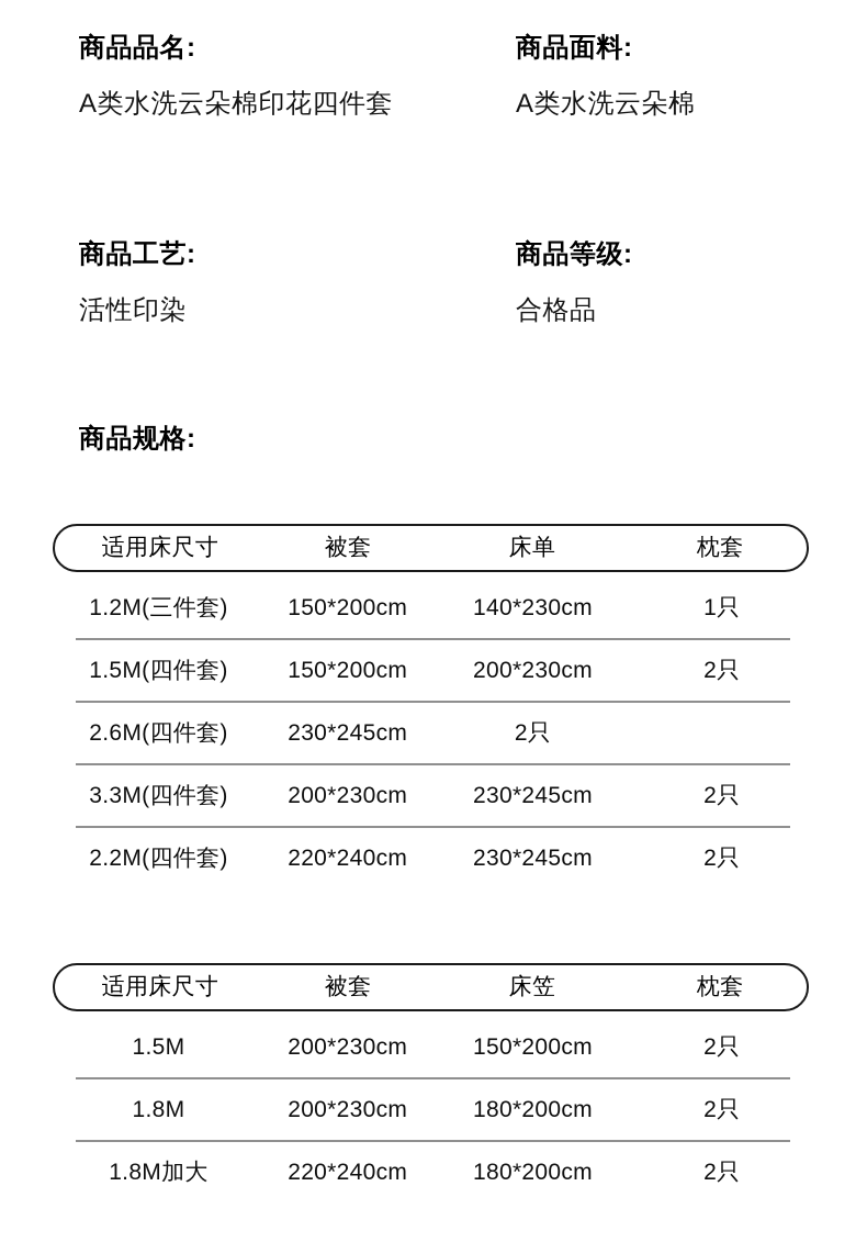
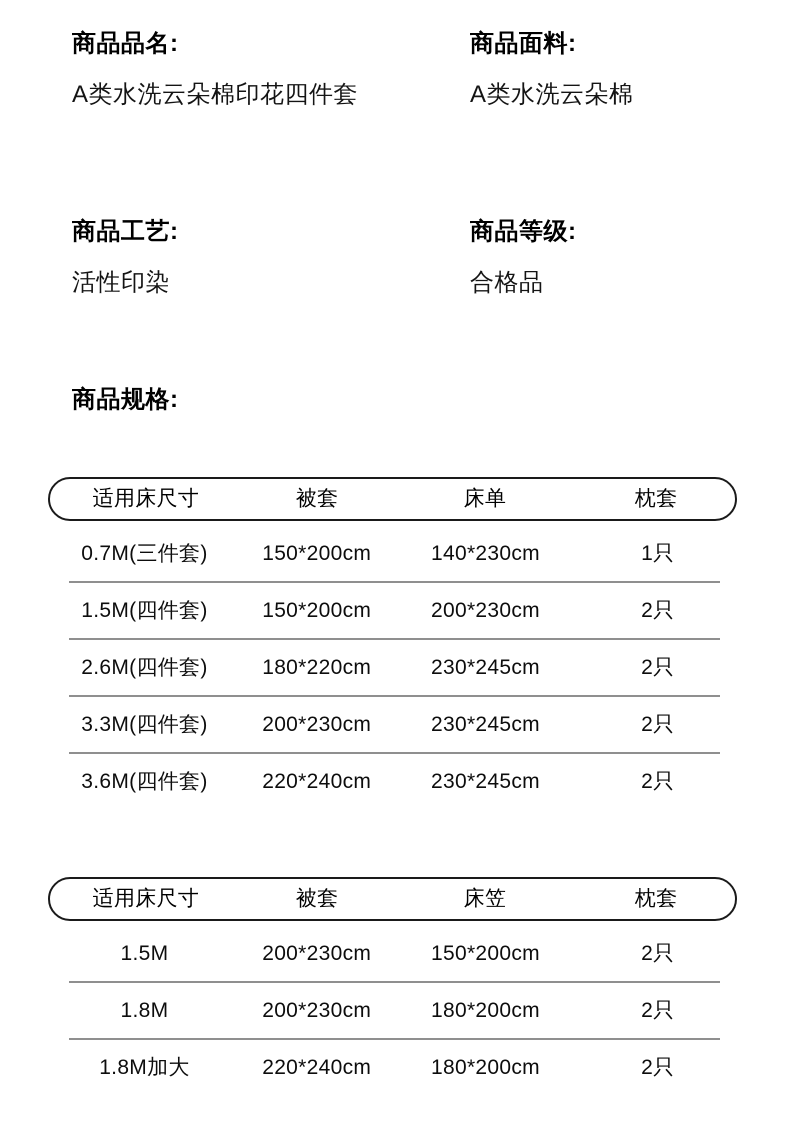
  商品品名:
  A类水洗云朵棉印花四件套
  商品面料:
  A类水洗云朵棉
  商品工艺:
  活性印染
  商品等级:
  合格品
  商品规格:
  适用床尺寸
  被套
  床单
  枕套
- 1.2M(三件套)
+ 0.7M(三件套)
  150*200cm
  140*230cm
  1只
  1.5M(四件套)
  150*200cm
  200*230cm
  2只
  2.6M(四件套)
+ 180*220cm
  230*245cm
  2只
  3.3M(四件套)
  200*230cm
  230*245cm
  2只
- 2.2M(四件套)
+ 3.6M(四件套)
  220*240cm
  230*245cm
  2只
  适用床尺寸
  被套
  床笠
  枕套
  1.5M
  200*230cm
  150*200cm
  2只
  1.8M
  200*230cm
  180*200cm
  2只
  1.8M加大
  220*240cm
  180*200cm
  2只
